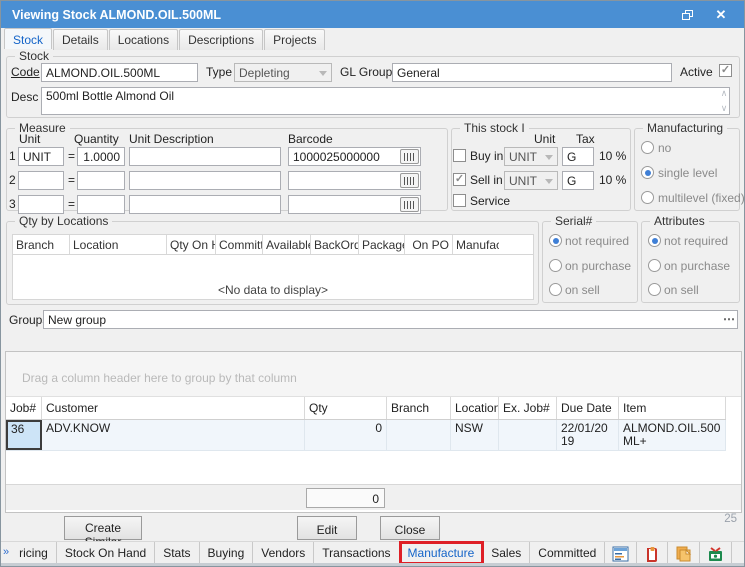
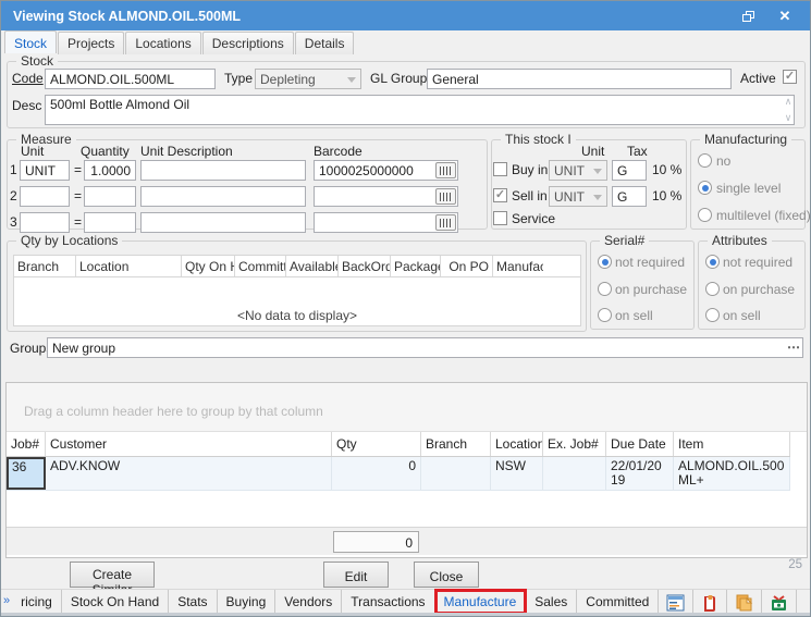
  Viewing Stock ALMOND.OIL.500ML
  ✕
  Stock
- Details
+ Projects
  Locations
  Descriptions
- Projects
+ Details
  Stock
  Code
  ALMOND.OIL.500ML
  Type
  Depleting
  GL Group
  General
  Active
  ✓
  Desc
  500ml Bottle Almond Oil
  ∧
  ∨
  Measure
  Unit
  Quantity
  Unit Description
  Barcode
  1
  UNIT
  =
  1.0000
  1000025000000
  2
  =
  3
  =
  This stock I
  Unit
  Tax
  Buy in
  UNIT
  G
  10 %
  ✓
  Sell in
  UNIT
  G
  10 %
  Service
  Manufacturing
  no
  single level
  multilevel (fixed)
  Qty by Locations
  Branch
  Location
  Qty On H
  Committ
  Availabl
  BackOrd
  Packag
  On PO
  <No data to display>
  Serial#
  not required
  on purchase
  on sell
  Attributes
  not required
  on purchase
  on sell
  Group
  New group
  ⋯
  Drag a column header here to group by that column
  Job#
  Customer
  Qty
  Branch
  Location
  Ex. Job#
  Due Date
  Item
  36
  ADV.KNOW
  0
  NSW
  22/01/2019
  ALMOND.OIL.500ML+
  0
  25
  Edit
  Close
  »
  ricing
  Stock On Hand
  Stats
  Buying
  Vendors
  Transactions
  Manufacture
  Sales
  Committed
